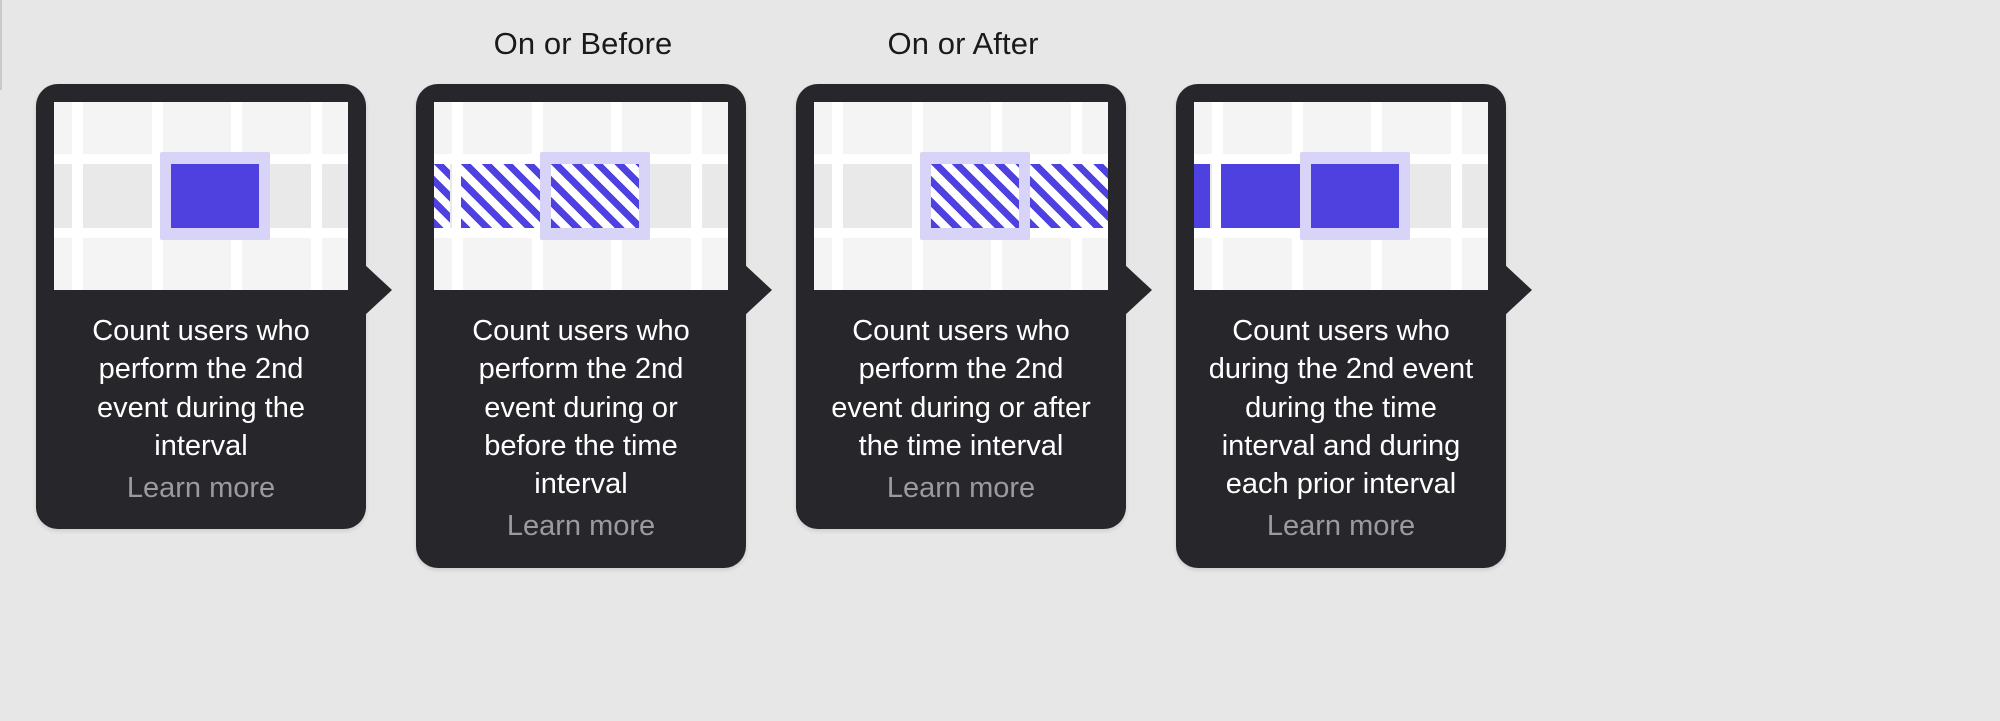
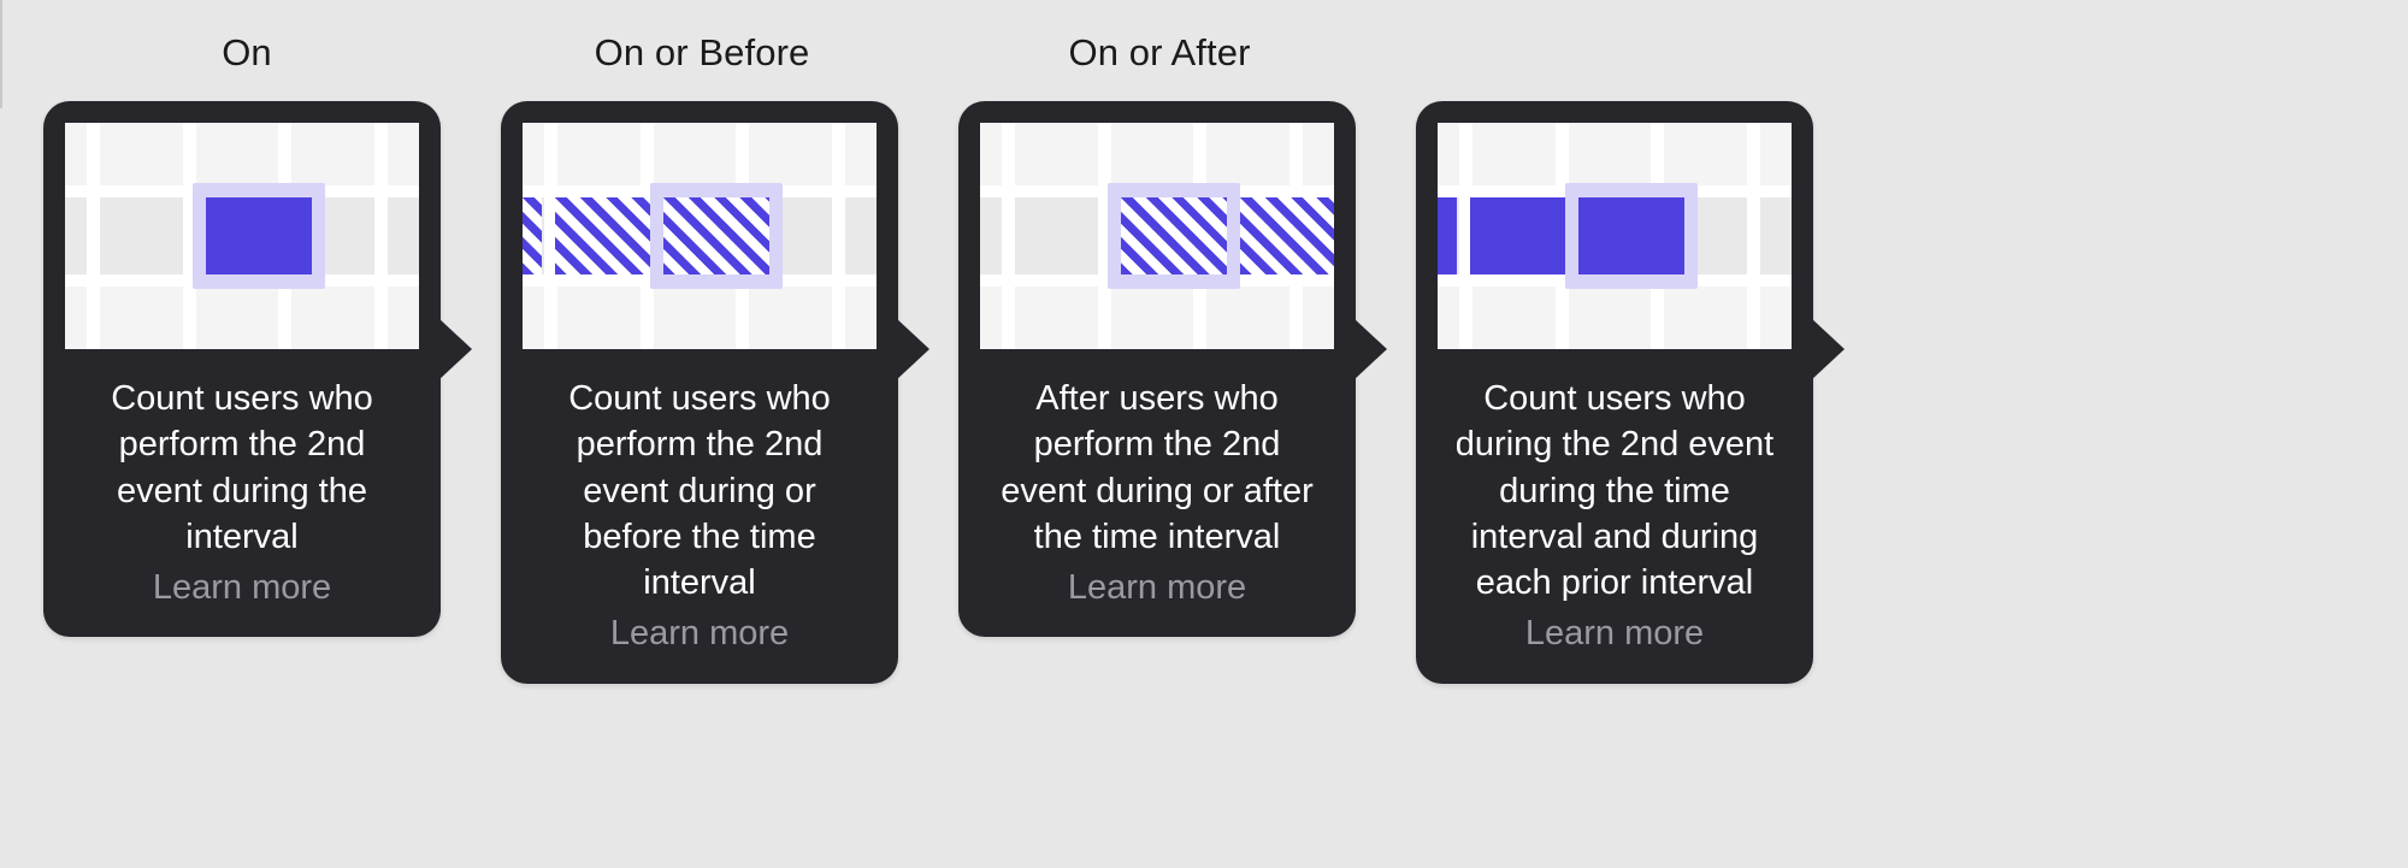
+ On
  On or Before
  On or After
  Count users who perform the 2nd event during the interval
  Learn more
  Count users who perform the 2nd event during or before the time interval
  Learn more
- Count users who perform the 2nd event during or after the time interval
+ After users who perform the 2nd event during or after the time interval
  Learn more
  Count users who during the 2nd event during the time interval and during each prior interval
  Learn more
